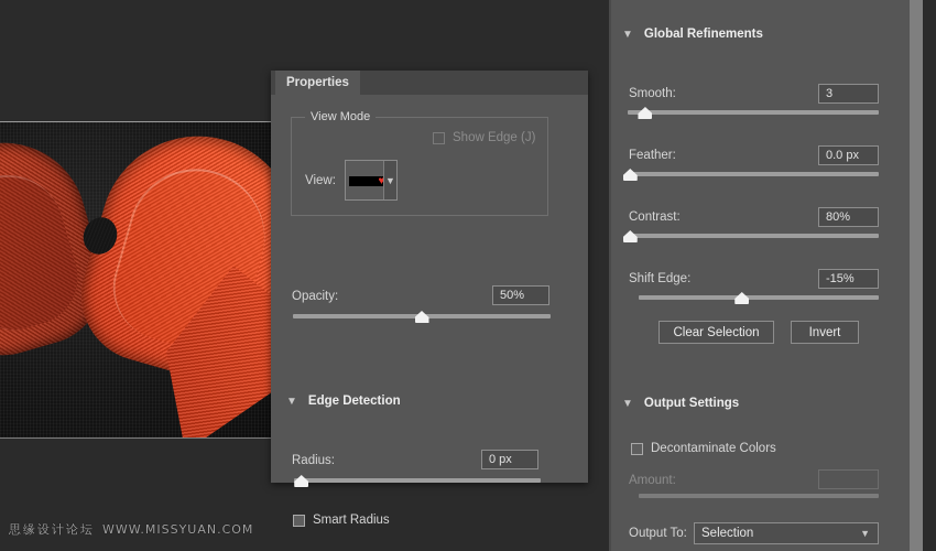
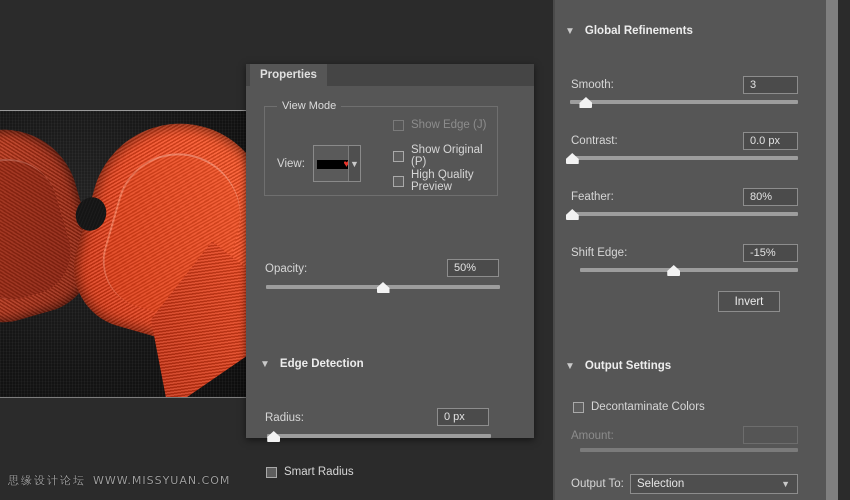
  思缘设计论坛 WWW.MISSYUAN.COM
  Properties
  View Mode
  View:
  ♥
  ▼
  Show Edge (J)
+ Show Original (P)
+ High Quality Preview
  Opacity:
  50%
  ▼
  Edge Detection
  Radius:
  0 px
  Smart Radius
  ▼
  Global Refinements
  Smooth:
  3
- Feather:
+ Contrast:
  0.0 px
- Contrast:
+ Feather:
  80%
  Shift Edge:
  -15%
- Clear Selection
  Invert
  ▼
  Output Settings
  Decontaminate Colors
  Amount:
  Output To:
  Selection
  ▼
